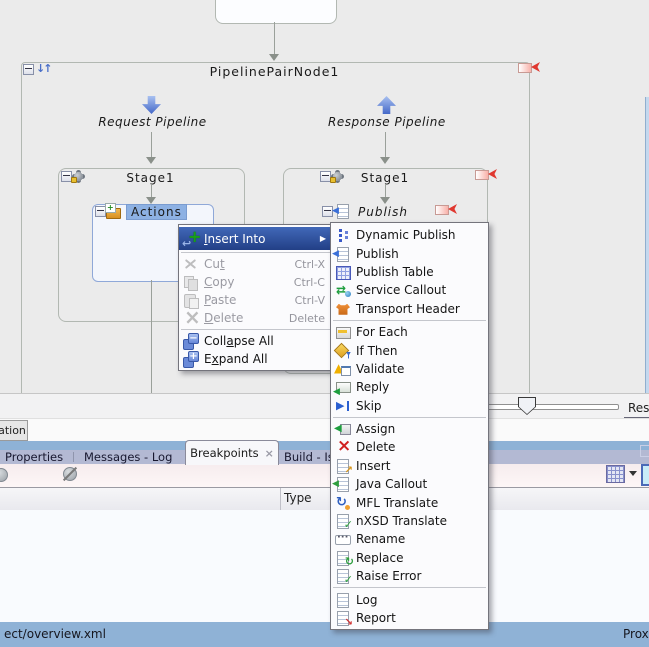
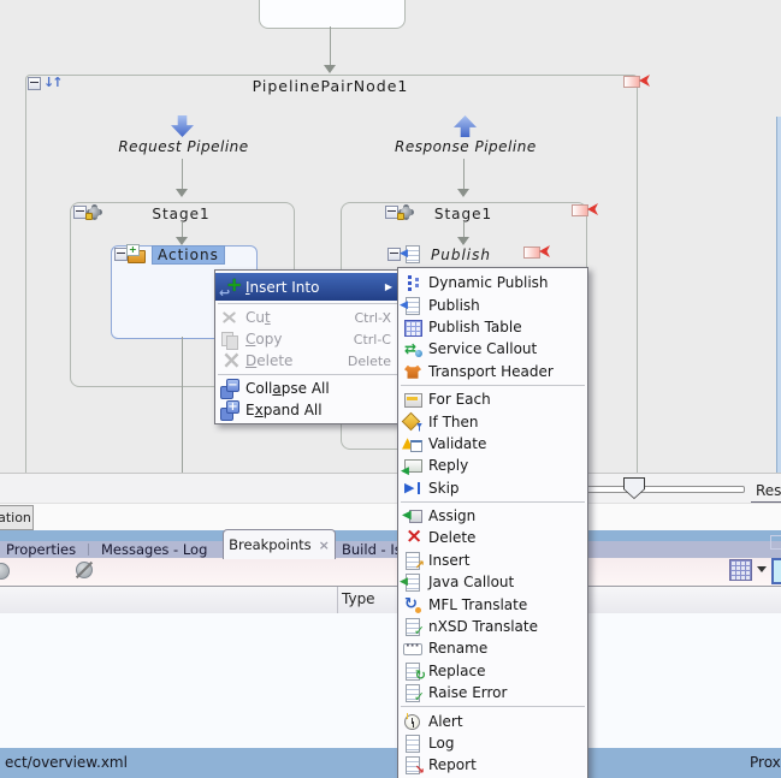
  PipelinePairNode1
  ↓↑
  Request Pipeline
  Response Pipeline
  Stage1
  Stage1
  Actions
  Publish
  Res
  ation
  Properties
  Messages - Log
  Build - I
  Breakpoints
  ×
  Type
  ect/overview.xml
  Prox
  Insert Into
  ▶
  Cut
  Ctrl-X
  Copy
  Ctrl-C
- Paste
- Ctrl-V
  Delete
  Delete
  Collapse All
  Expand All
  Dynamic Publish
  Publish
  Publish Table
  Service Callout
  Transport Header
  For Each
  If Then
  Validate
  Reply
  Skip
  Assign
  Delete
  Insert
  Java Callout
  MFL Translate
  nXSD Translate
  Rename
  Replace
  Raise Error
+ Alert
  Log
  Report
